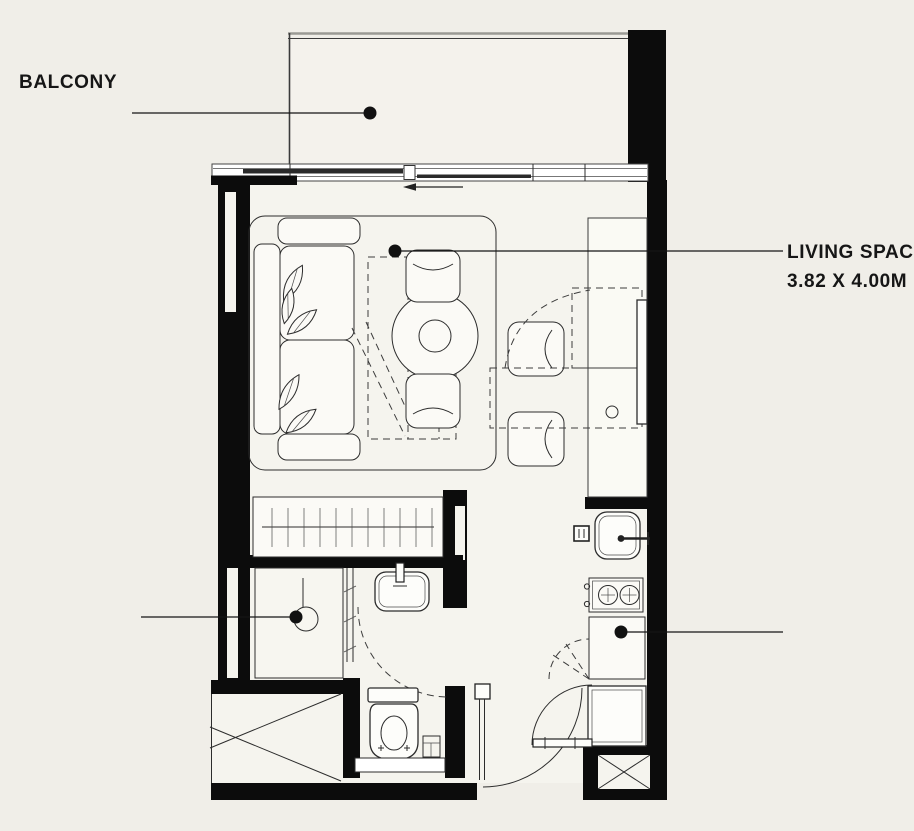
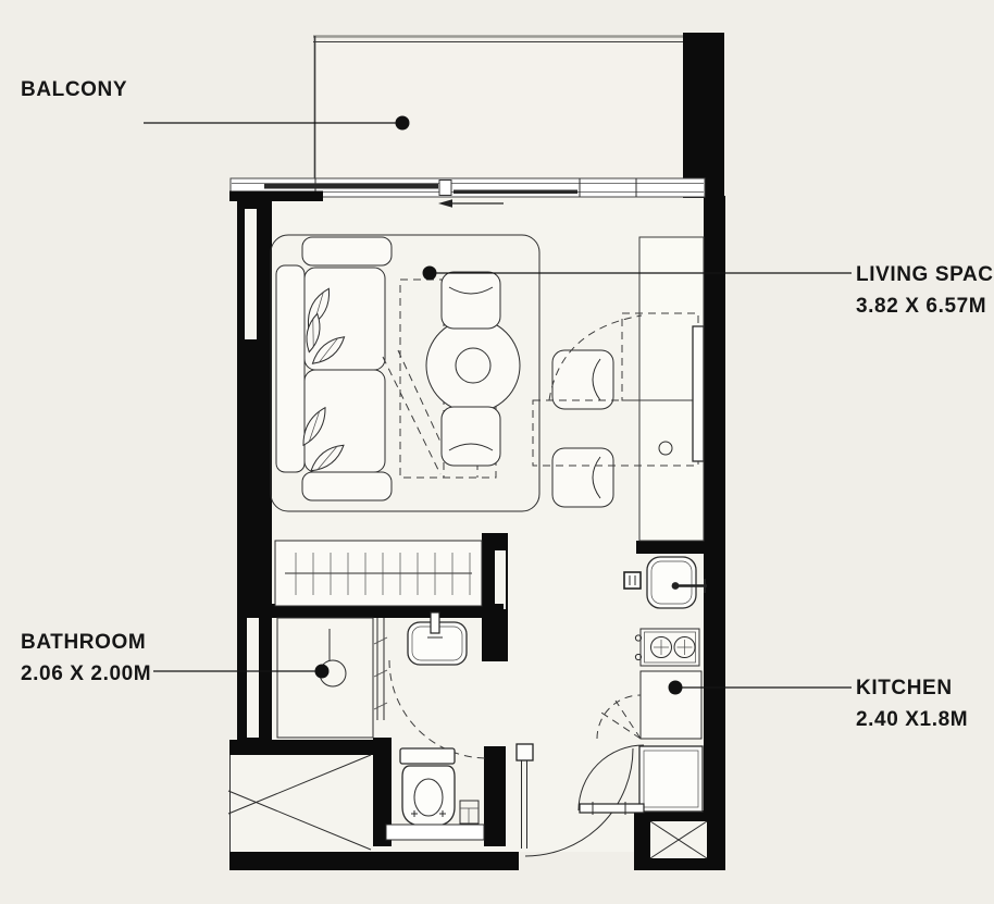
  BALCONY
  LIVING SPAC
- 3.82 X 4.00M
+ 3.82 X 6.57M
+ BATHROOM
+ 2.06 X 2.00M
+ KITCHEN
+ 2.40 X1.8M
